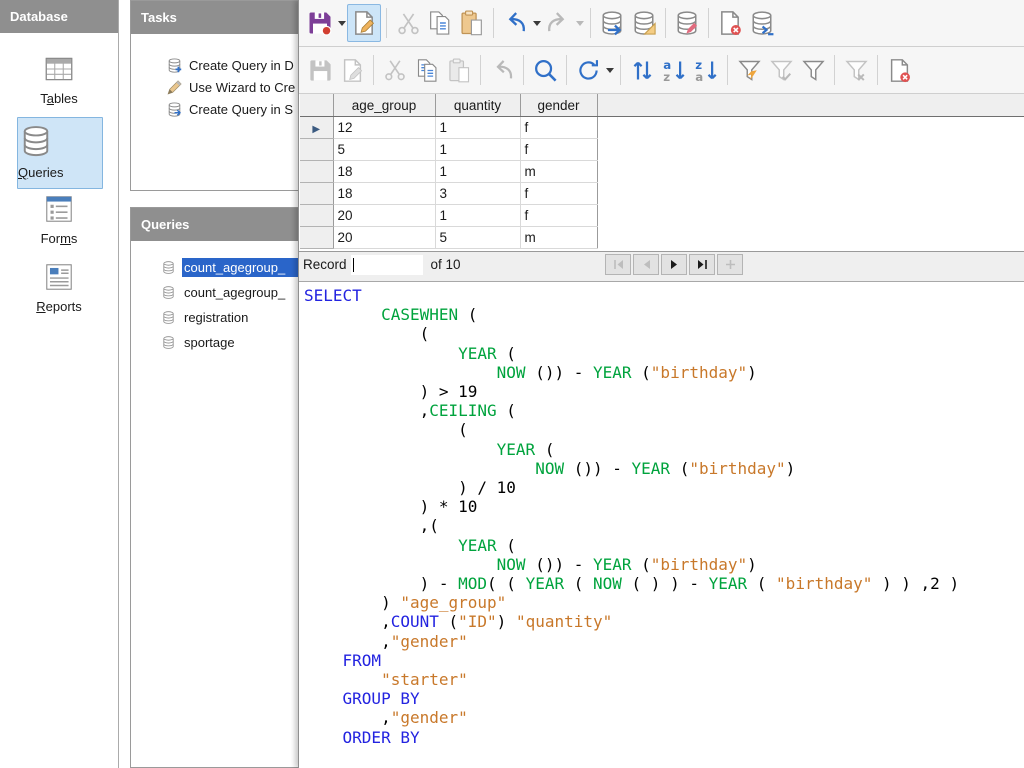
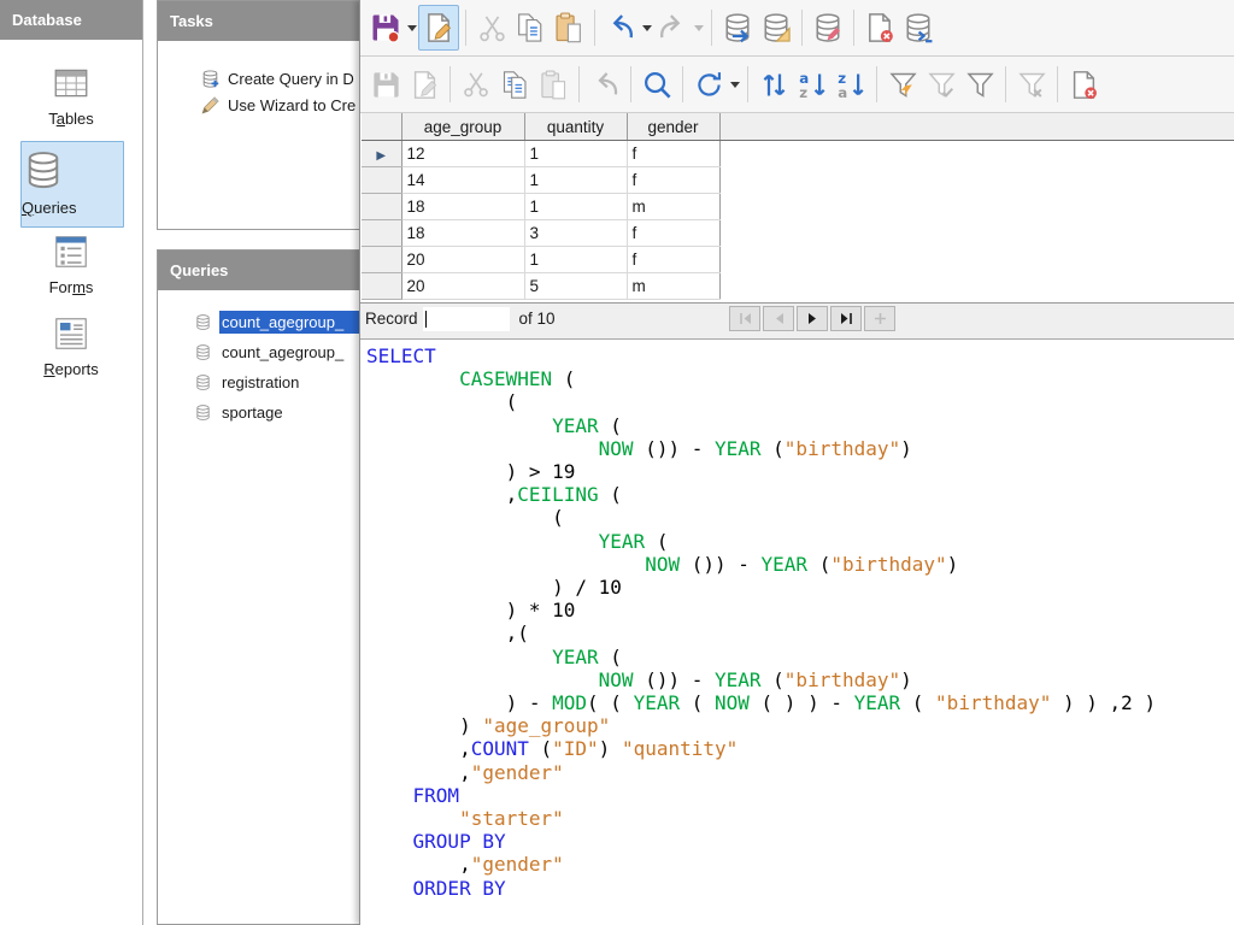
  Database
  Tables
  Queries
  Forms
  Reports
  Tasks
  Create Query in D
  Use Wizard to Cre
- Create Query in S
  Queries
  count_agegroup_
  count_agegroup_
  registration
  sportage
  a
  z
  z
  a
  	age_group	quantity	gender
  ▶	12	1	f
- 	5	1	f
+ 	14	1	f
  	18	1	m
  	18	3	f
  	20	1	f
  	20	5	m
  Record
  of 10
  SELECT
  CASEWHEN (
  (
  YEAR (
  NOW ()) - YEAR ("birthday")
  ) > 19
  ,CEILING (
  (
  YEAR (
  NOW ()) - YEAR ("birthday")
  ) / 10
  ) * 10
  ,(
  YEAR (
  NOW ()) - YEAR ("birthday")
  ) - MOD( ( YEAR ( NOW ( ) ) - YEAR ( "birthday" ) ) ,2 )
  ) "age_group"
  ,COUNT ("ID") "quantity"
  ,"gender"
  FROM
  "starter"
  GROUP BY
  ,"gender"
  ORDER BY
